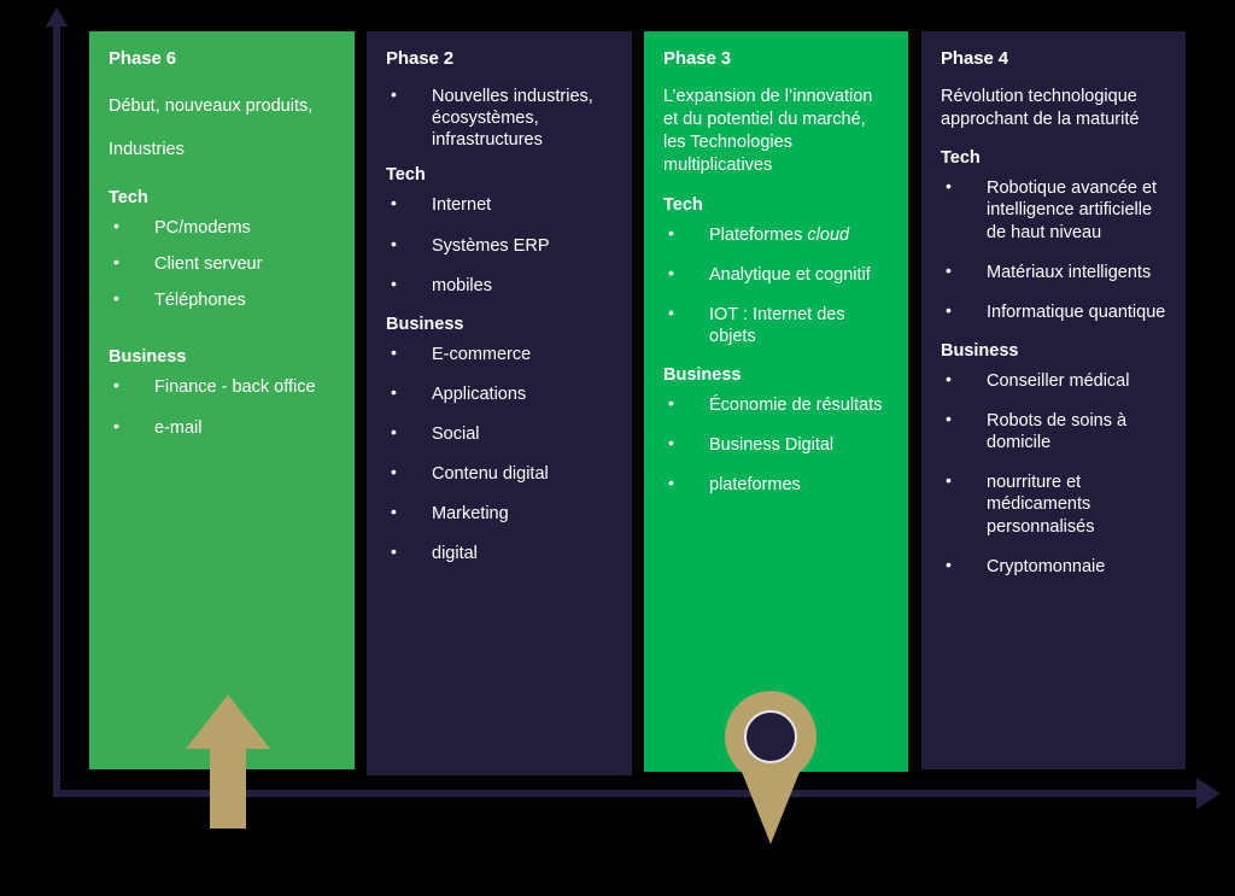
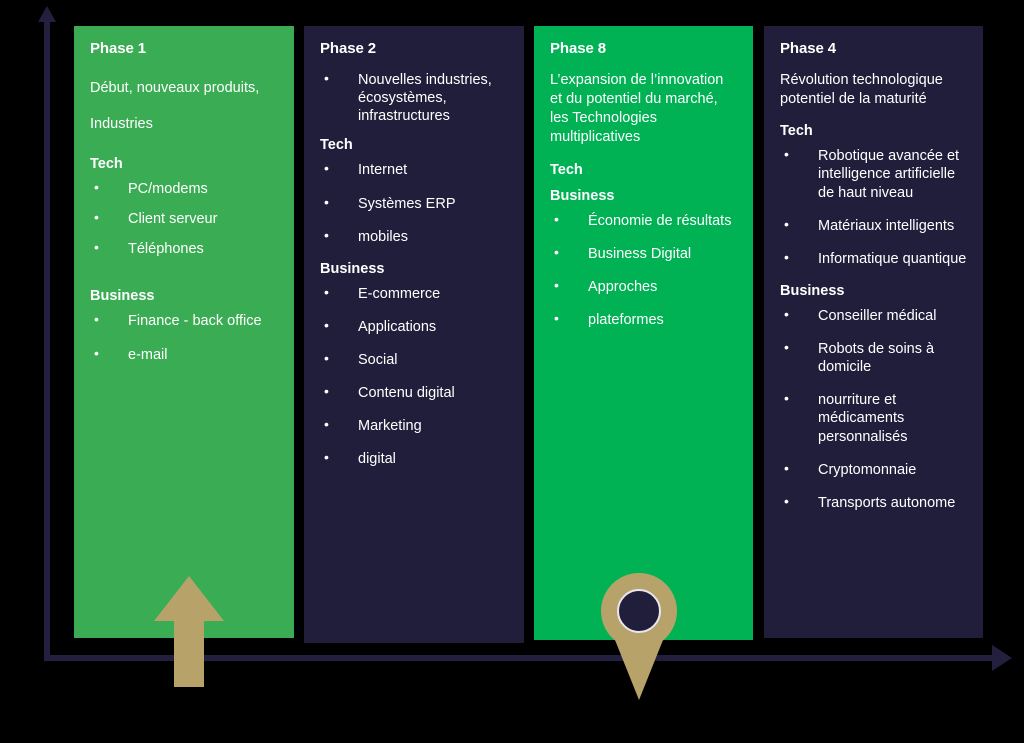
- Phase 6
+ Phase 1
  Début, nouveaux produits, Industries
  Tech
  PC/modems
  Client serveur
  Téléphones
  Business
  Finance - back office
  e-mail
  Phase 2
  Nouvelles industries, écosystèmes, infrastructures
  Tech
  Internet
  Systèmes ERP
  mobiles
  Business
  E-commerce
  Applications
  Social
  Contenu digital
  Marketing
  digital
- Phase 3
+ Phase 8
  L’expansion de l’innovation et du potentiel du marché, les Technologies multiplicatives
  Tech
- Plateformes cloud
- Analytique et cognitif
- IOT : Internet des objets
  Business
  Économie de résultats
  Business Digital
+ Approches
  plateformes
  Phase 4
- Révolution technologique approchant de la maturité
+ Révolution technologique potentiel de la maturité
  Tech
  Robotique avancée et intelligence artificielle de haut niveau
  Matériaux intelligents
  Informatique quantique
  Business
  Conseiller médical
  Robots de soins à domicile
  nourriture et médicaments personnalisés
  Cryptomonnaie
+ Transports autonome
